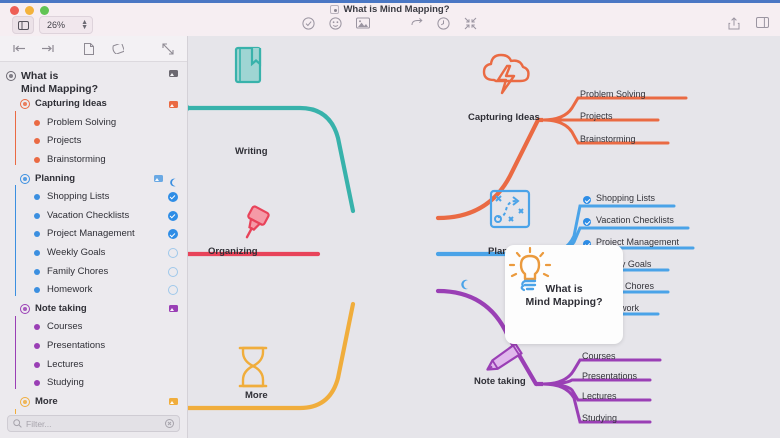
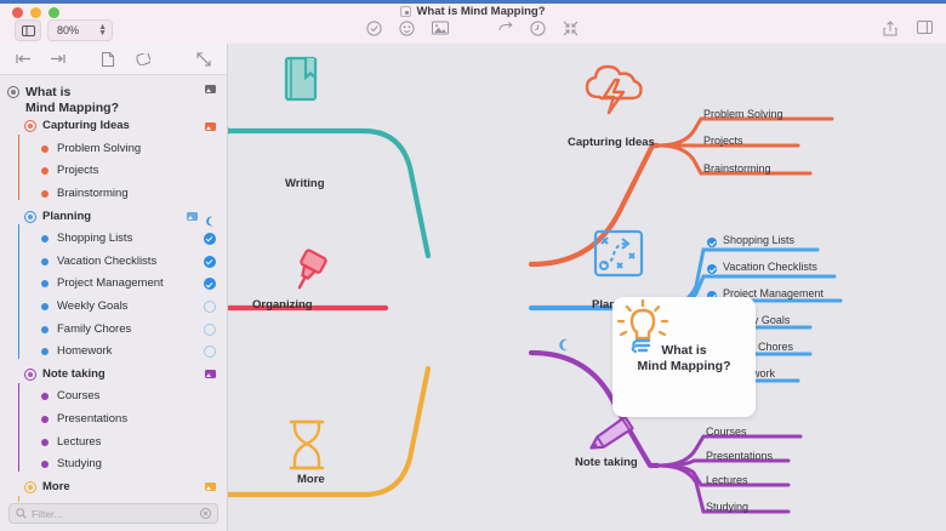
  What is Mind Mapping?
- 26%
+ 80%
  What is
  Mind Mapping?
  Capturing Ideas
  Problem Solving
  Projects
  Brainstorming
  Planning
  Shopping Lists
  Vacation Checklists
  Project Management
  Weekly Goals
  Family Chores
  Homework
  Note taking
  Courses
  Presentations
  Lectures
  Studying
  More
  Filter...
  Writing
  Organizing
  More
  Capturing Ideas
  Note taking
  Problem Solving
  Projects
  Brainstorming
  Shopping Lists
  Vacation Checklists
  Project Management
  Courses
  Presentations
  Lectures
  Studying
  What is
  Mind Mapping?
